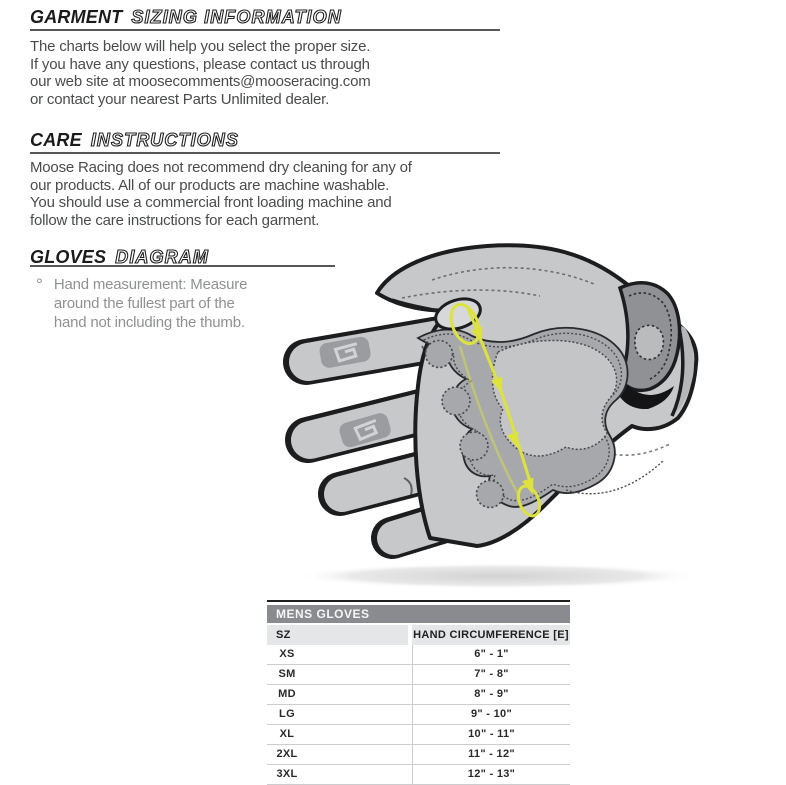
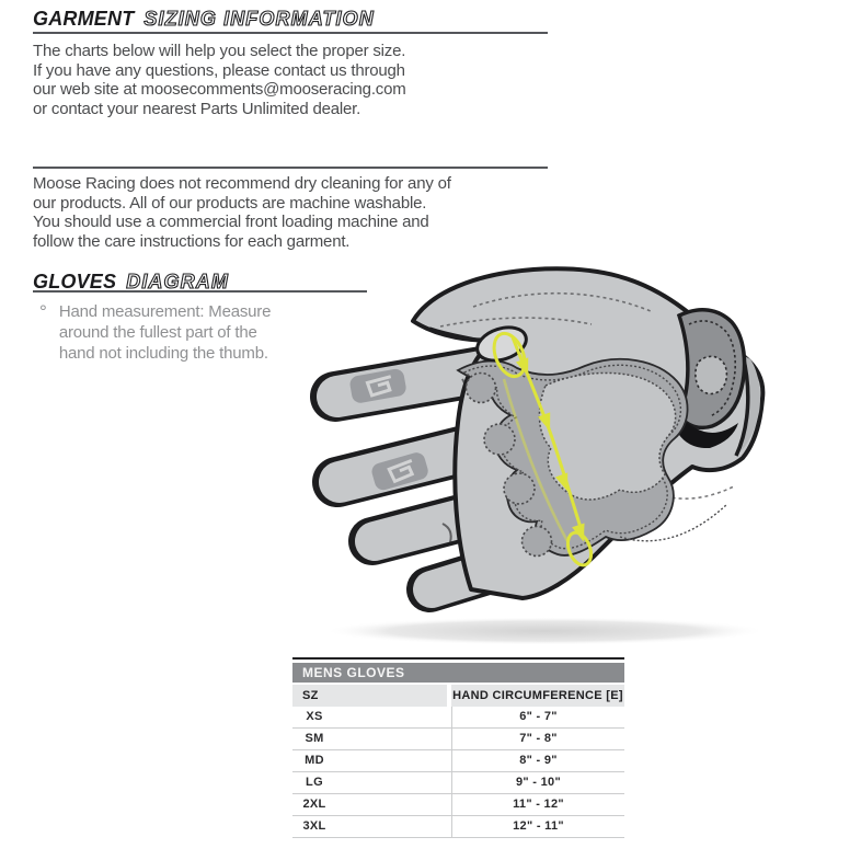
  GARMENT SIZING INFORMATION
  The charts below will help you select the proper size.
  If you have any questions, please contact us through
  our web site at moosecomments@mooseracing.com
  or contact your nearest Parts Unlimited dealer.
- CARE INSTRUCTIONS
  Moose Racing does not recommend dry cleaning for any of
  our products. All of our products are machine washable.
  You should use a commercial front loading machine and
  follow the care instructions for each garment.
  GLOVES DIAGRAM
  °
  Hand measurement: Measure
  around the fullest part of the
  hand not including the thumb.
  MENS GLOVES
  SZ
  HAND CIRCUMFERENCE [E]
  XS
- 6" - 1"
+ 6" - 7"
  SM
  7" - 8"
  MD
  8" - 9"
  LG
  9" - 10"
- XL
- 10" - 11"
  2XL
  11" - 12"
  3XL
- 12" - 13"
+ 12" - 11"
